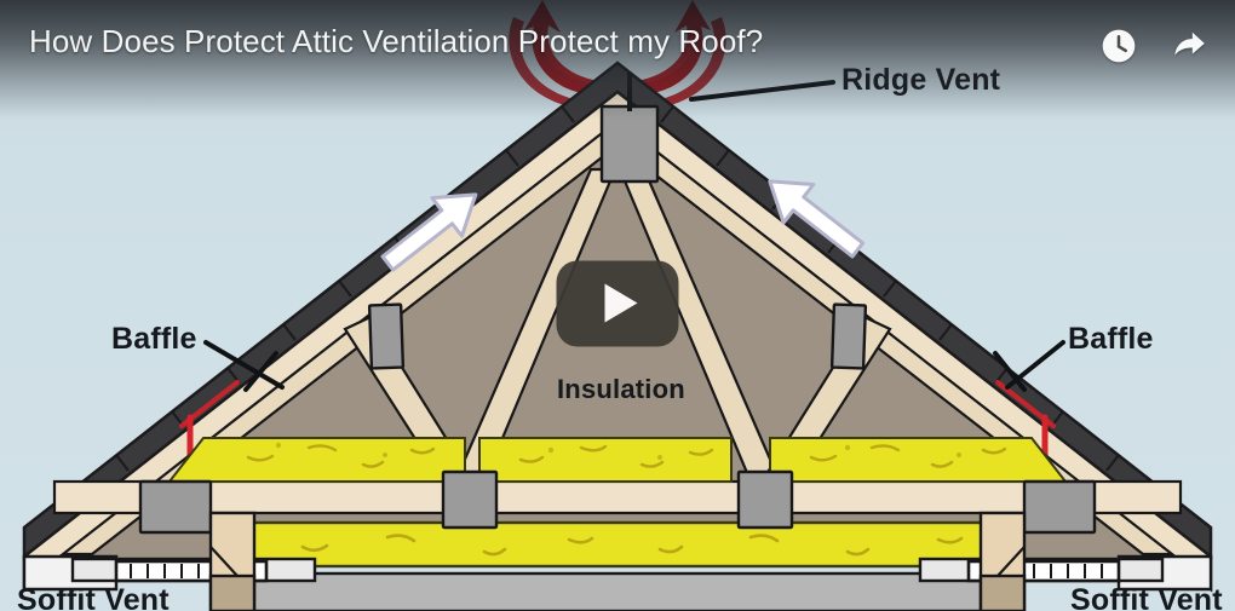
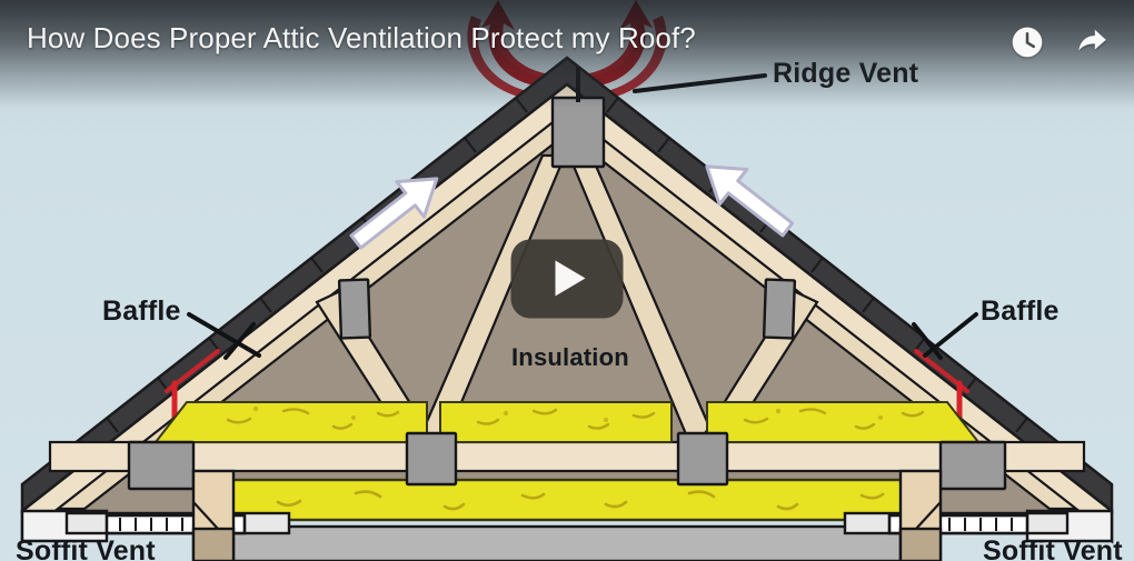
  Baffle
  Baffle
  Insulation
  Soffit Vent
  Soffit Vent
- How Does Protect Attic Ventilation Protect my Roof?
+ How Does Proper Attic Ventilation Protect my Roof?
